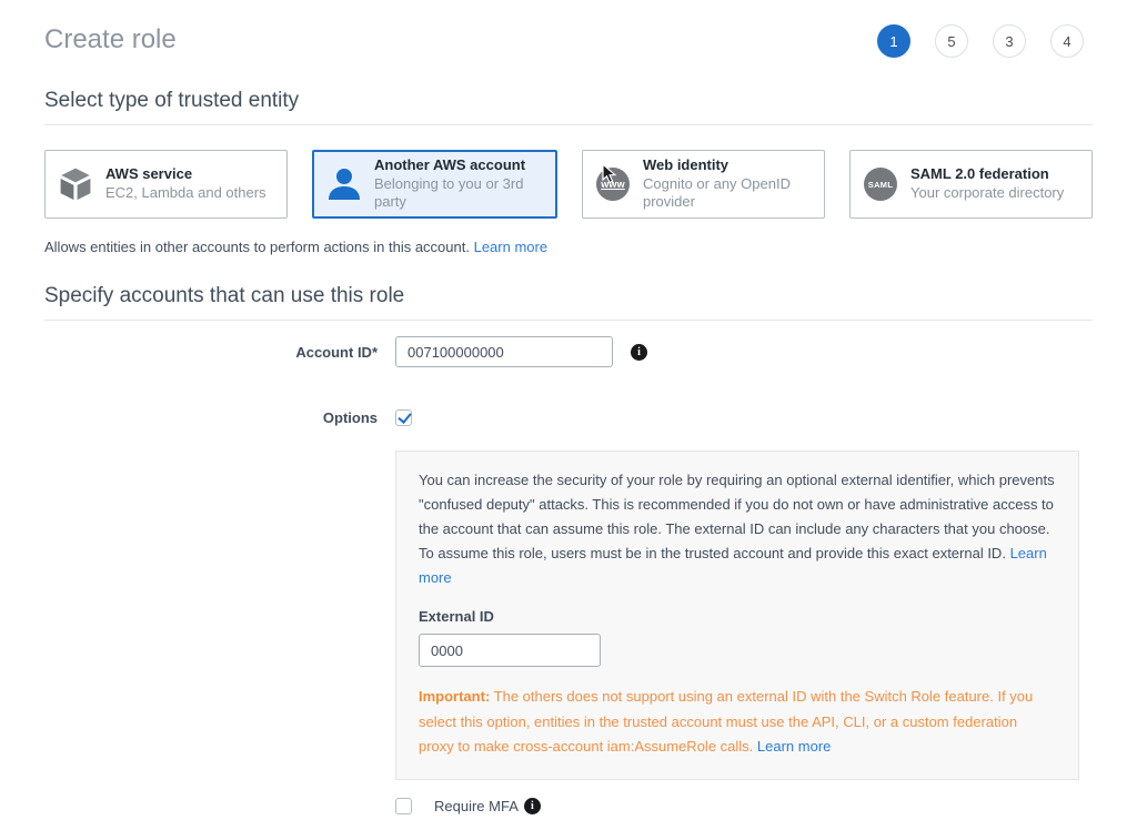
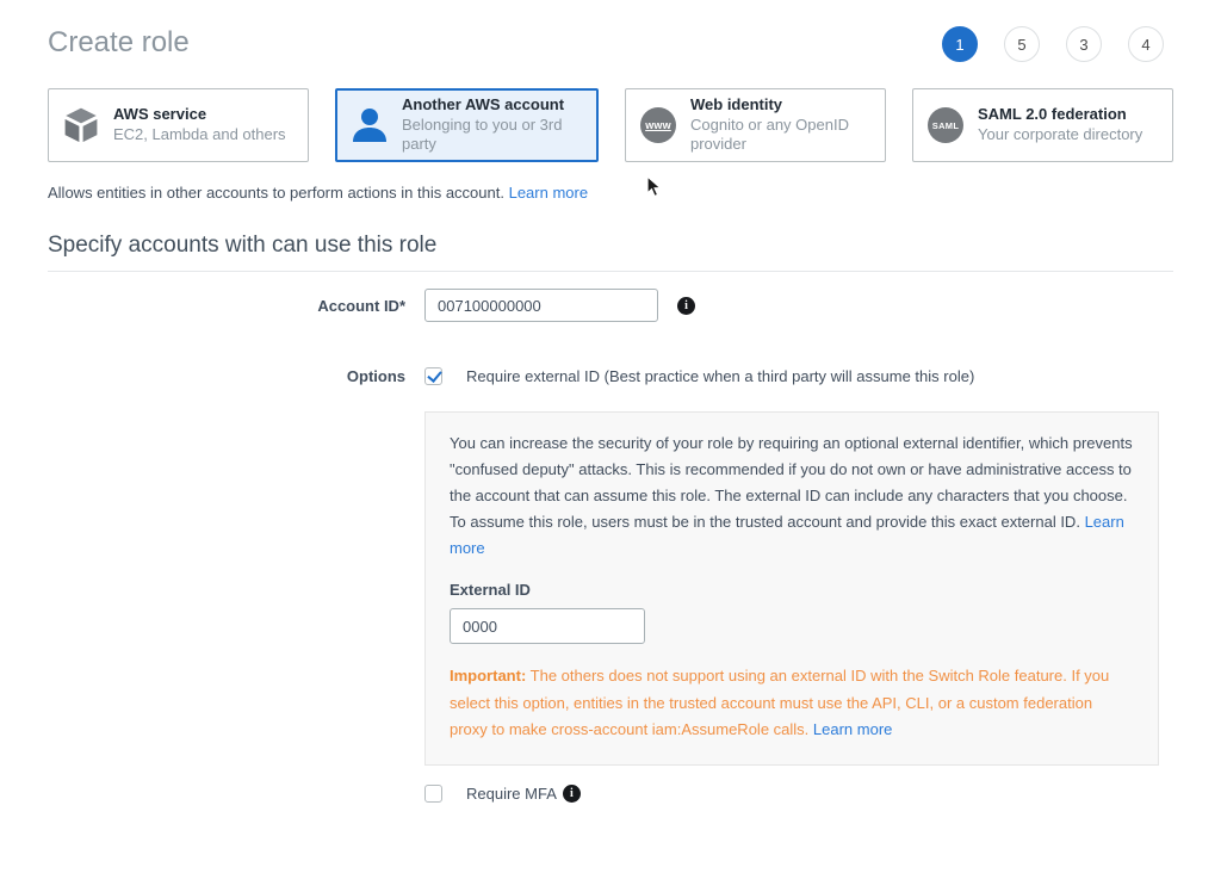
  Create role
  1
  5
  3
  4
- Select type of trusted entity
  AWS service
  EC2, Lambda and others
  Another AWS account
  Belonging to you or 3rd party
  www
  Web identity
  Cognito or any OpenID provider
  SAML
  SAML 2.0 federation
  Your corporate directory
  Allows entities in other accounts to perform actions in this account. Learn more
- Specify accounts that can use this role
+ Specify accounts with can use this role
  Account ID*
  007100000000
  Options
+ Require external ID (Best practice when a third party will assume this role)
  You can increase the security of your role by requiring an optional external identifier, which prevents "confused deputy" attacks. This is recommended if you do not own or have administrative access to the account that can assume this role. The external ID can include any characters that you choose. To assume this role, users must be in the trusted account and provide this exact external ID. Learn more
  External ID
  0000
  Important: The others does not support using an external ID with the Switch Role feature. If you select this option, entities in the trusted account must use the API, CLI, or a custom federation proxy to make cross-account iam:AssumeRole calls. Learn more
  Require MFA
